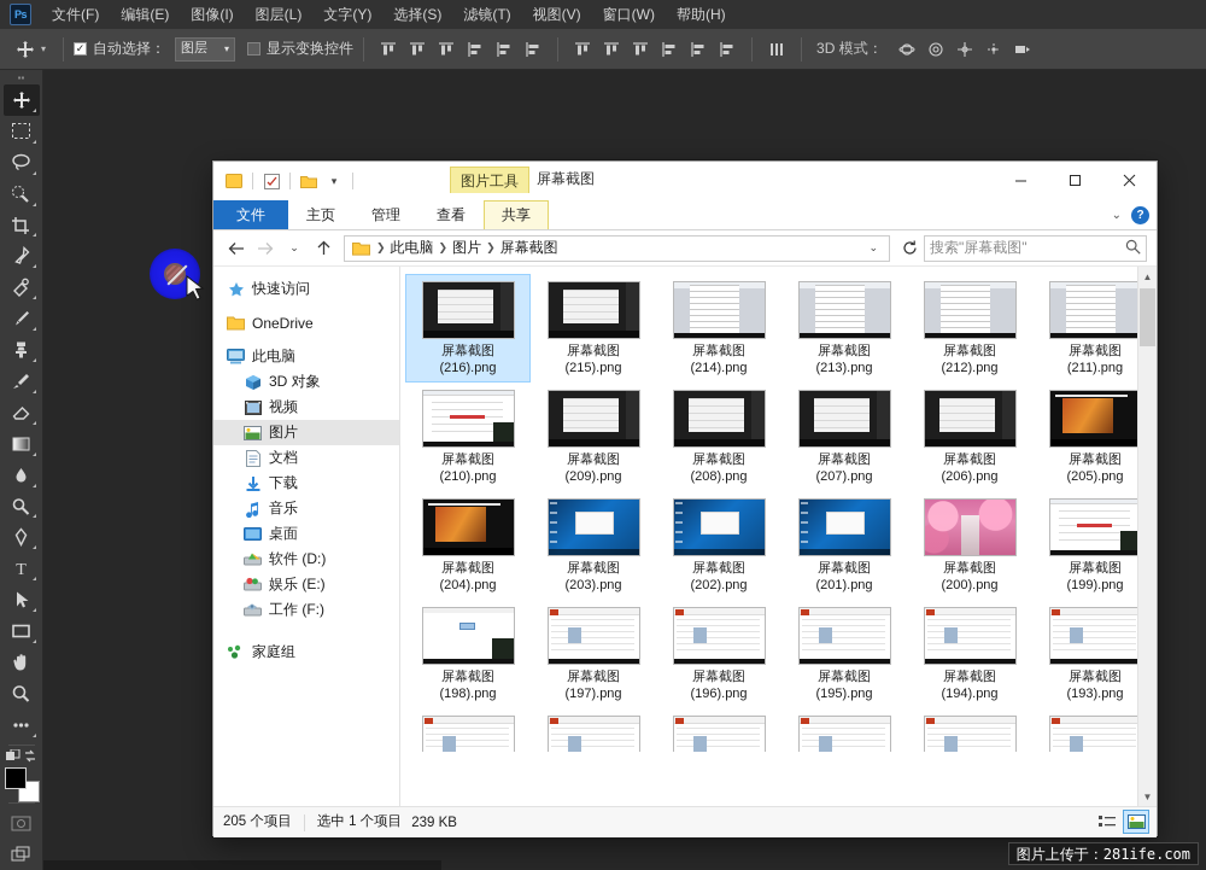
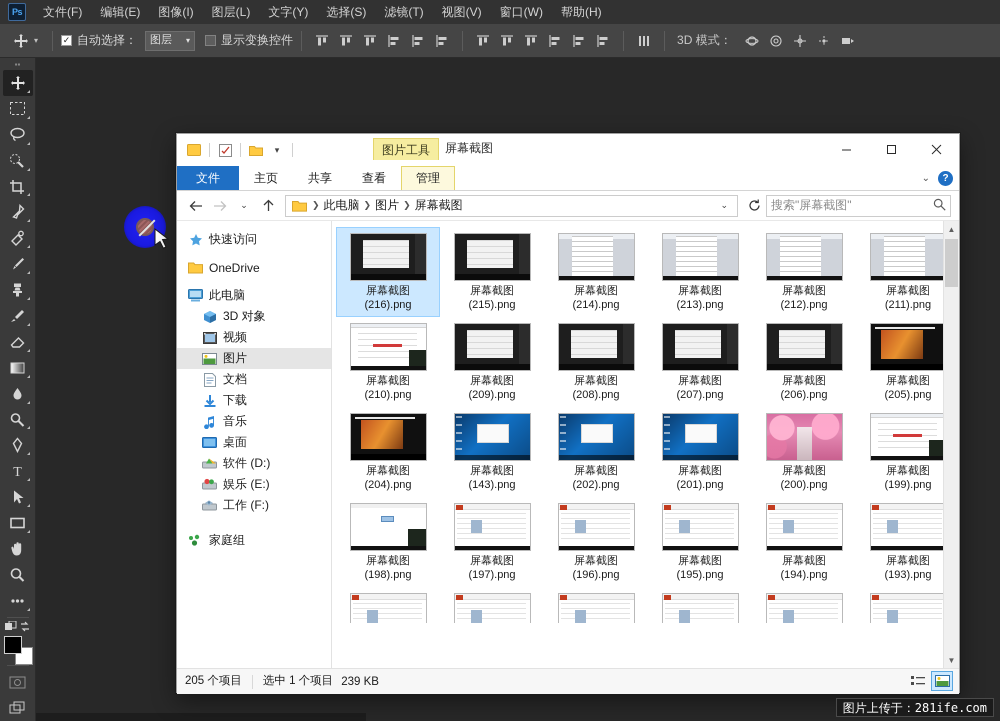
  Ps
  文件(F)
  编辑(E)
  图像(I)
  图层(L)
  文字(Y)
  选择(S)
  滤镜(T)
  视图(V)
  窗口(W)
  帮助(H)
  ▾
  ✓
  自动选择：
  图层
  ▾
  显示变换控件
  3D 模式：
  ▪▪
  T
  ▾
  图片工具
  屏幕截图
  文件
  主页
- 管理
+ 共享
  查看
- 共享
+ 管理
  ⌄
  ?
  ⌄
  ❯
  此电脑
  ❯
  图片
  ❯
  屏幕截图
  ⌄
  搜索"屏幕截图"
  快速访问
  OneDrive
  此电脑
  3D 对象
  视频
  图片
  文档
  下载
  音乐
  桌面
  软件 (D:)
  娱乐 (E:)
  工作 (F:)
  家庭组
  屏幕截图
  (216).png
  屏幕截图
  (215).png
  屏幕截图
  (214).png
  屏幕截图
  (213).png
  屏幕截图
  (212).png
  屏幕截图
  (211).png
  屏幕截图
  (210).png
  屏幕截图
  (209).png
  屏幕截图
  (208).png
  屏幕截图
  (207).png
  屏幕截图
  (206).png
  屏幕截图
  (205).png
  屏幕截图
  (204).png
  屏幕截图
- (203).png
+ (143).png
  屏幕截图
  (202).png
  屏幕截图
  (201).png
  屏幕截图
  (200).png
  屏幕截图
  (199).png
  屏幕截图
  (198).png
  屏幕截图
  (197).png
  屏幕截图
  (196).png
  屏幕截图
  (195).png
  屏幕截图
  (194).png
  屏幕截图
  (193).png
  ▲
  ▼
  205 个项目
  选中 1 个项目
  239 KB
  图片上传于：281ife.com
